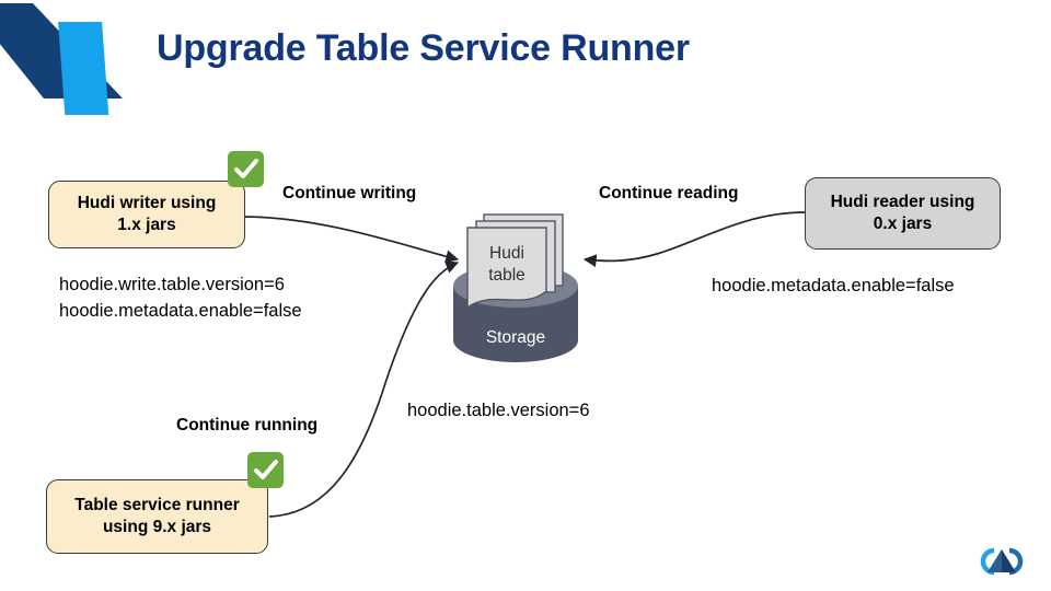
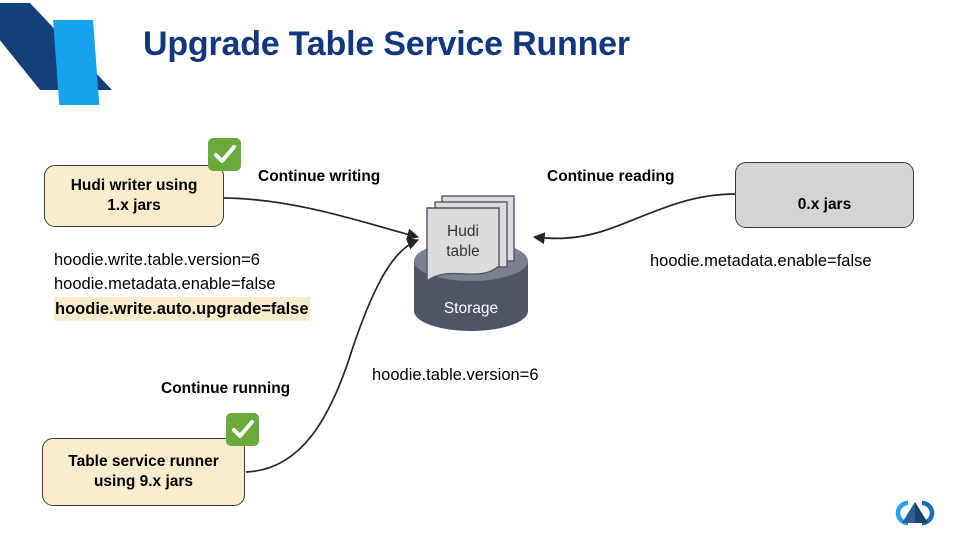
  Upgrade Table Service Runner
  Hudi
  table
  Storage
  Hudi writer using
  1.x jars
  Table service runner
  using 9.x jars
- Hudi reader using
  0.x jars
  Continue writing
  Continue reading
  Continue running
  hoodie.write.table.version=6
  hoodie.metadata.enable=false
+ hoodie.write.auto.upgrade=false
  hoodie.metadata.enable=false
  hoodie.table.version=6
